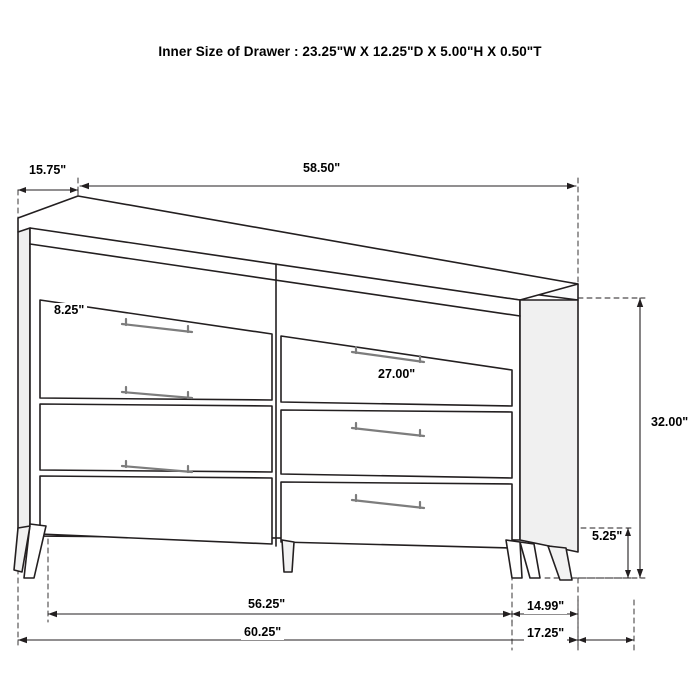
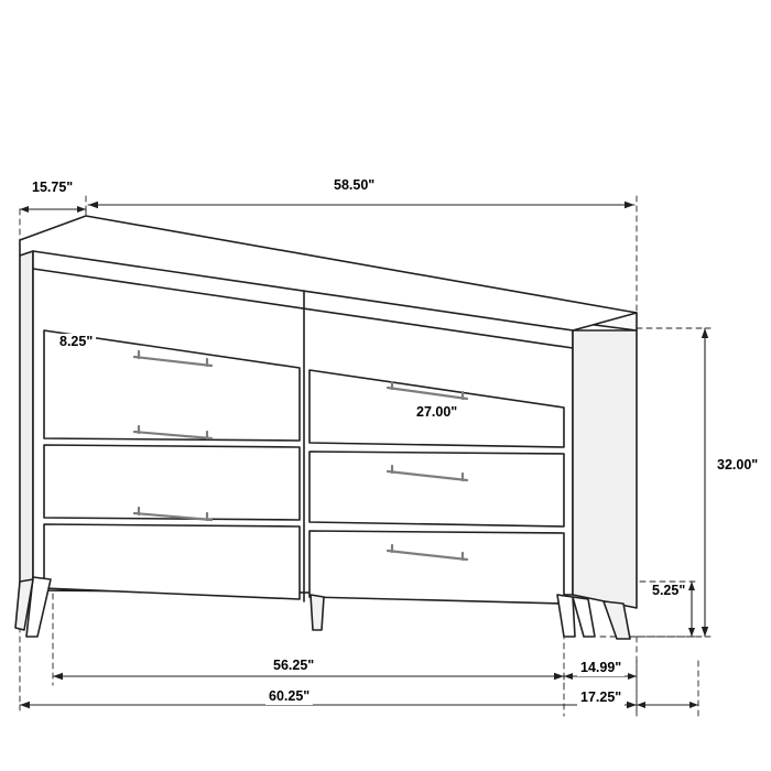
- Inner Size of Drawer : 23.25"W X 12.25"D X 5.00"H X 0.50"T
  15.75"
  58.50"
  8.25"
  27.00"
  32.00"
  5.25"
  56.25"
  60.25"
  14.99"
  17.25"
